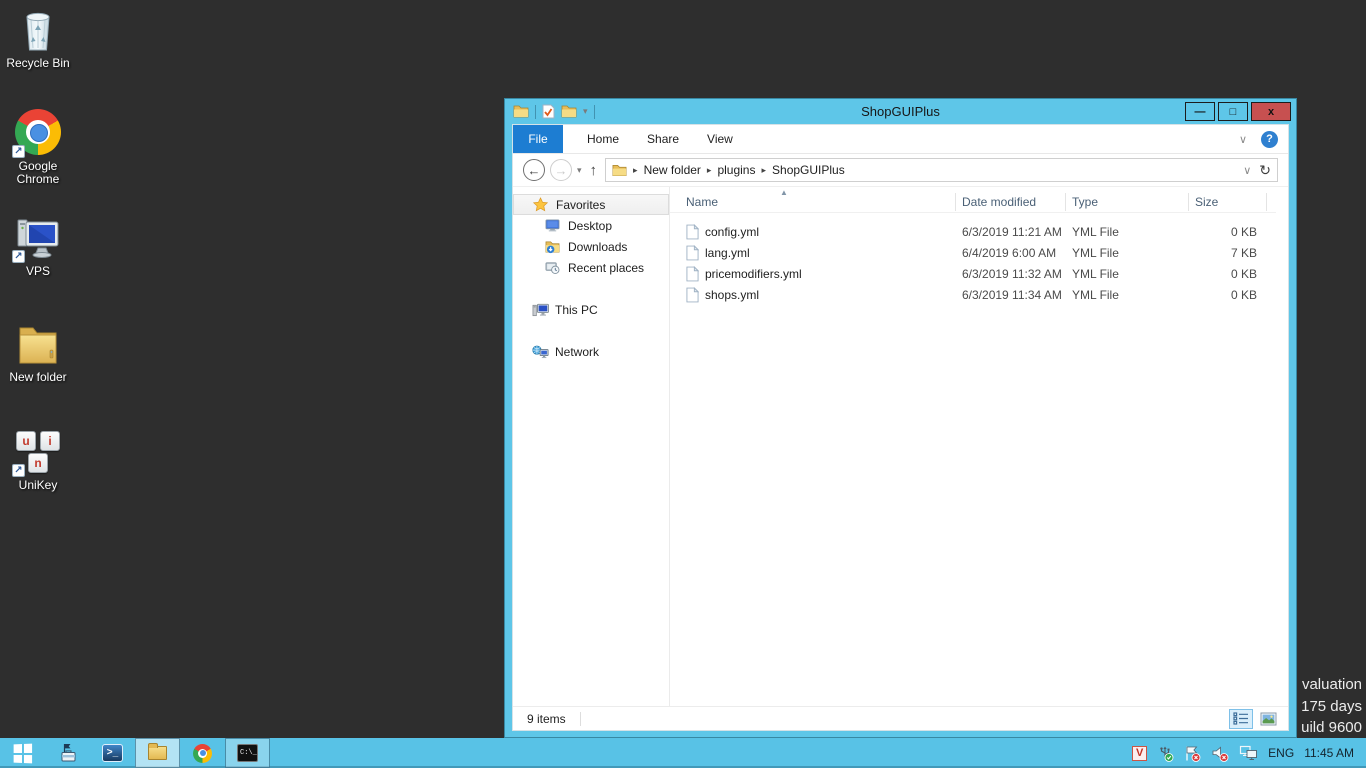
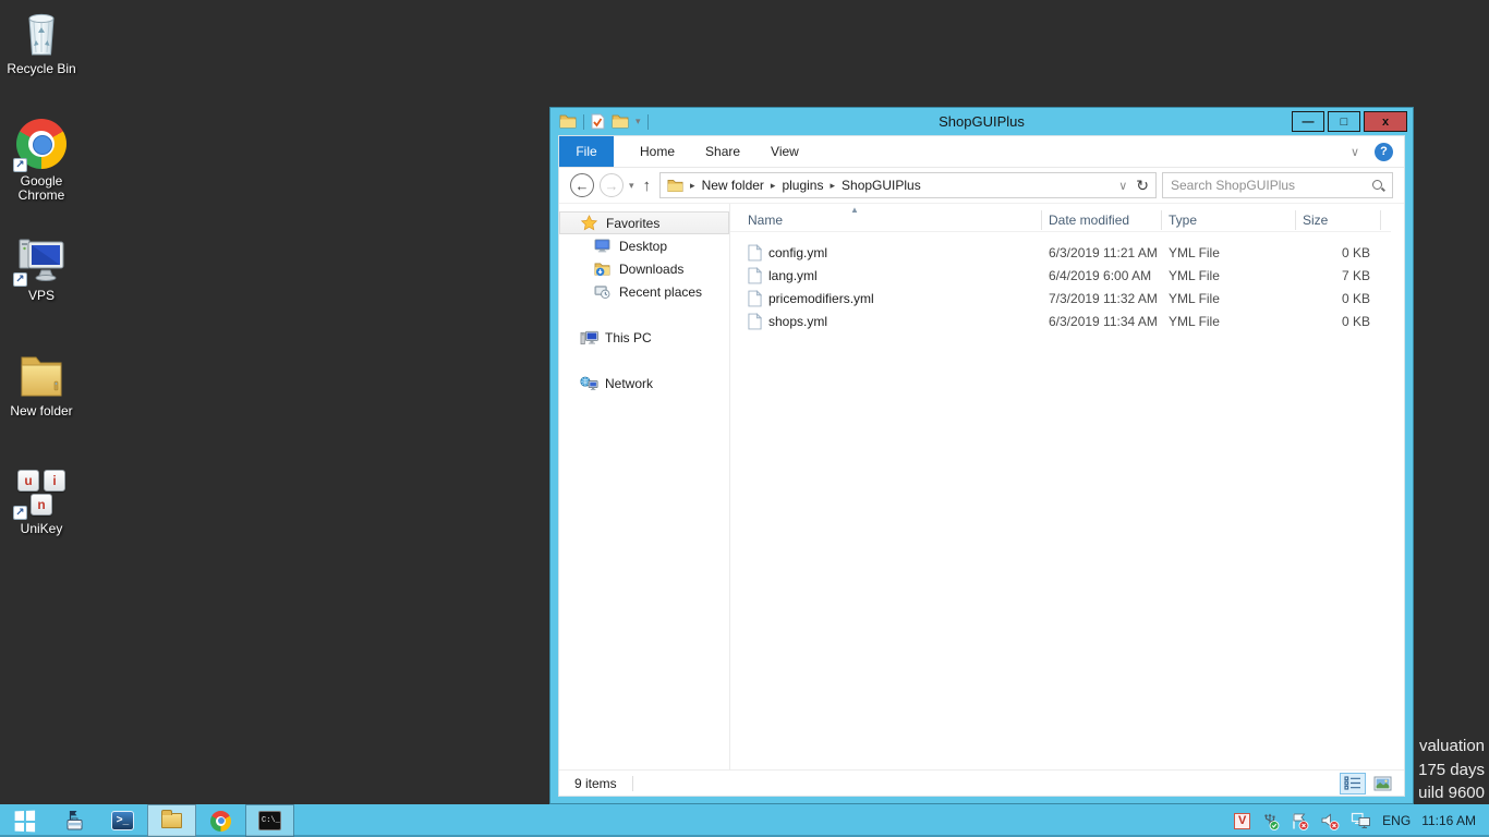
  Recycle Bin
  ↗
  Google Chrome
  ↗
  VPS
  New folder
  u
  i
  n
  ↗
  UniKey
  valuation
  175 days
  uild 9600
  ▾
  ShopGUIPlus
  —
  □
  x
  File
  Home
  Share
  View
  ∨
  ?
  ←
  →
  ▾
  ↑
  ▸
  New folder
  ▸
  plugins
  ▸
  ShopGUIPlus
  ∨
  ↻
+ Search ShopGUIPlus
  Favorites
  Desktop
  Downloads
  Recent places
  This PC
  Network
  ▲
  Name
  Date modified
  Type
  Size
  config.yml
  6/3/2019 11:21 AM
  YML File
  0 KB
  lang.yml
  6/4/2019 6:00 AM
  YML File
  7 KB
  pricemodifiers.yml
- 6/3/2019 11:32 AM
+ 7/3/2019 11:32 AM
  YML File
  0 KB
  shops.yml
  6/3/2019 11:34 AM
  YML File
  0 KB
  9 items
  >_
  C:\_
  V
  ENG
- 11:45 AM
+ 11:16 AM
